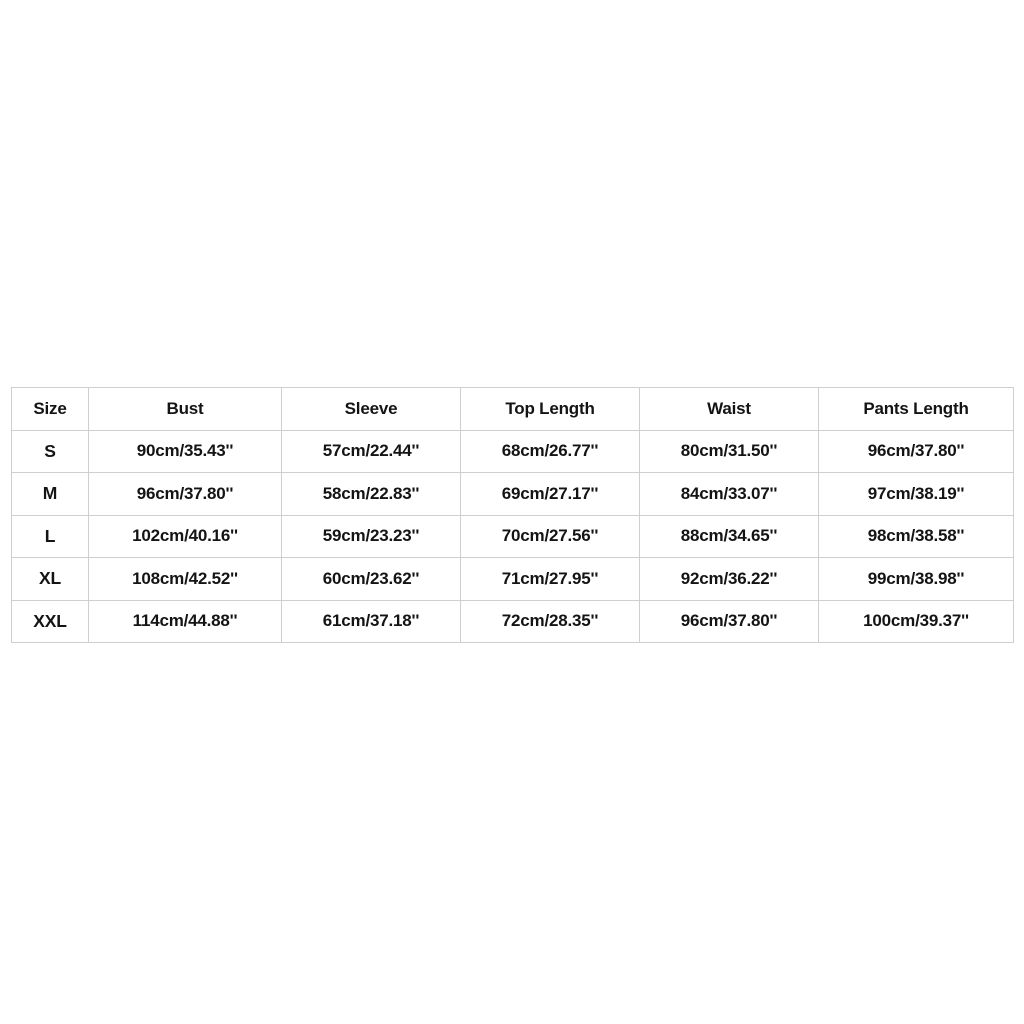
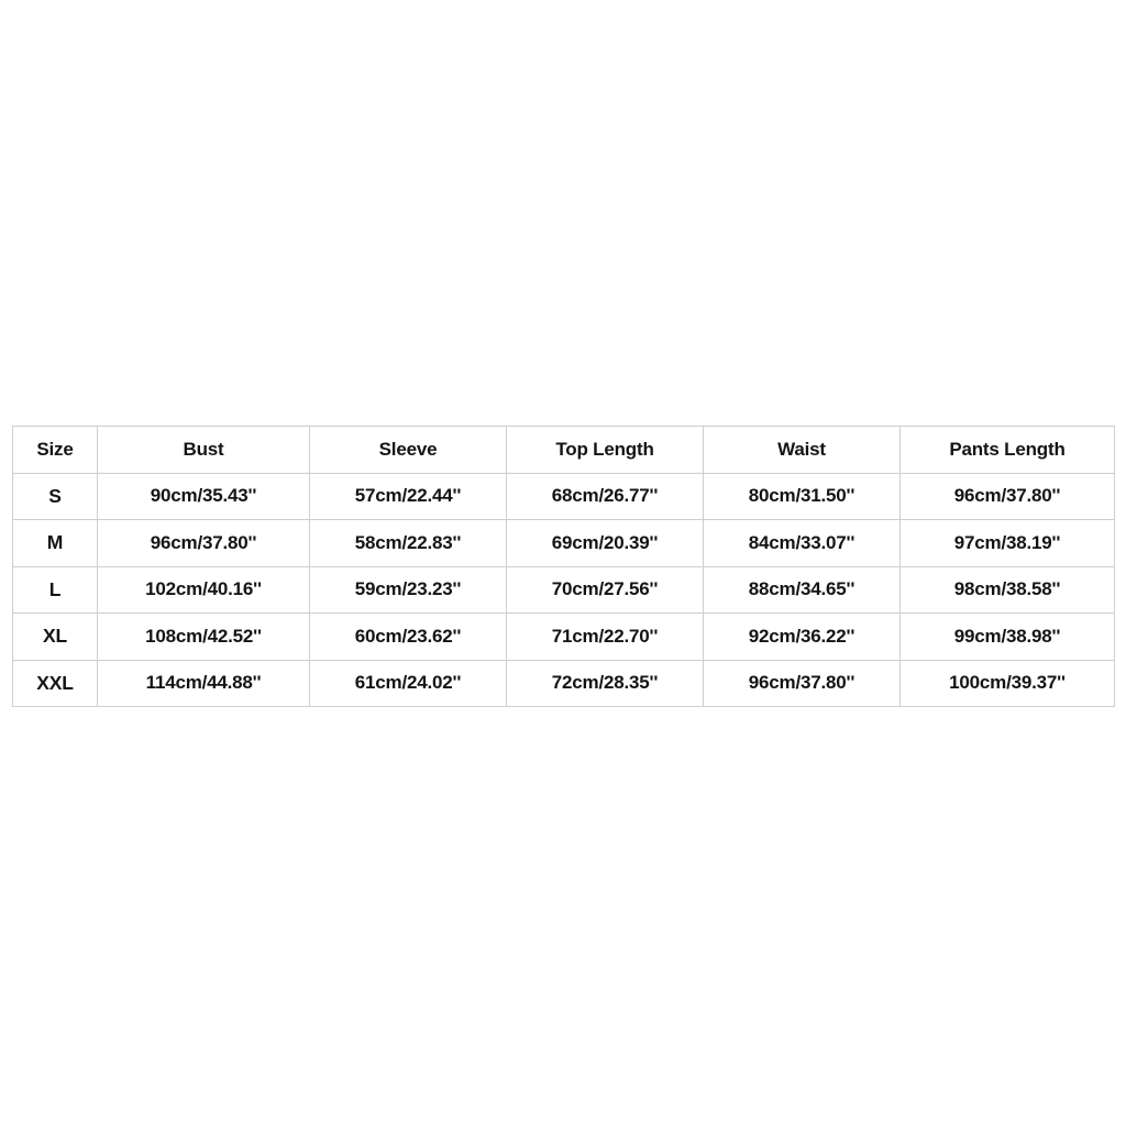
  Size	Bust	Sleeve	Top Length	Waist	Pants Length
  S	90cm/35.43''	57cm/22.44''	68cm/26.77''	80cm/31.50''	96cm/37.80''
- M	96cm/37.80''	58cm/22.83''	69cm/27.17''	84cm/33.07''	97cm/38.19''
+ M	96cm/37.80''	58cm/22.83''	69cm/20.39''	84cm/33.07''	97cm/38.19''
  L	102cm/40.16''	59cm/23.23''	70cm/27.56''	88cm/34.65''	98cm/38.58''
- XL	108cm/42.52''	60cm/23.62''	71cm/27.95''	92cm/36.22''	99cm/38.98''
+ XL	108cm/42.52''	60cm/23.62''	71cm/22.70''	92cm/36.22''	99cm/38.98''
- XXL	114cm/44.88''	61cm/37.18''	72cm/28.35''	96cm/37.80''	100cm/39.37''
+ XXL	114cm/44.88''	61cm/24.02''	72cm/28.35''	96cm/37.80''	100cm/39.37''
